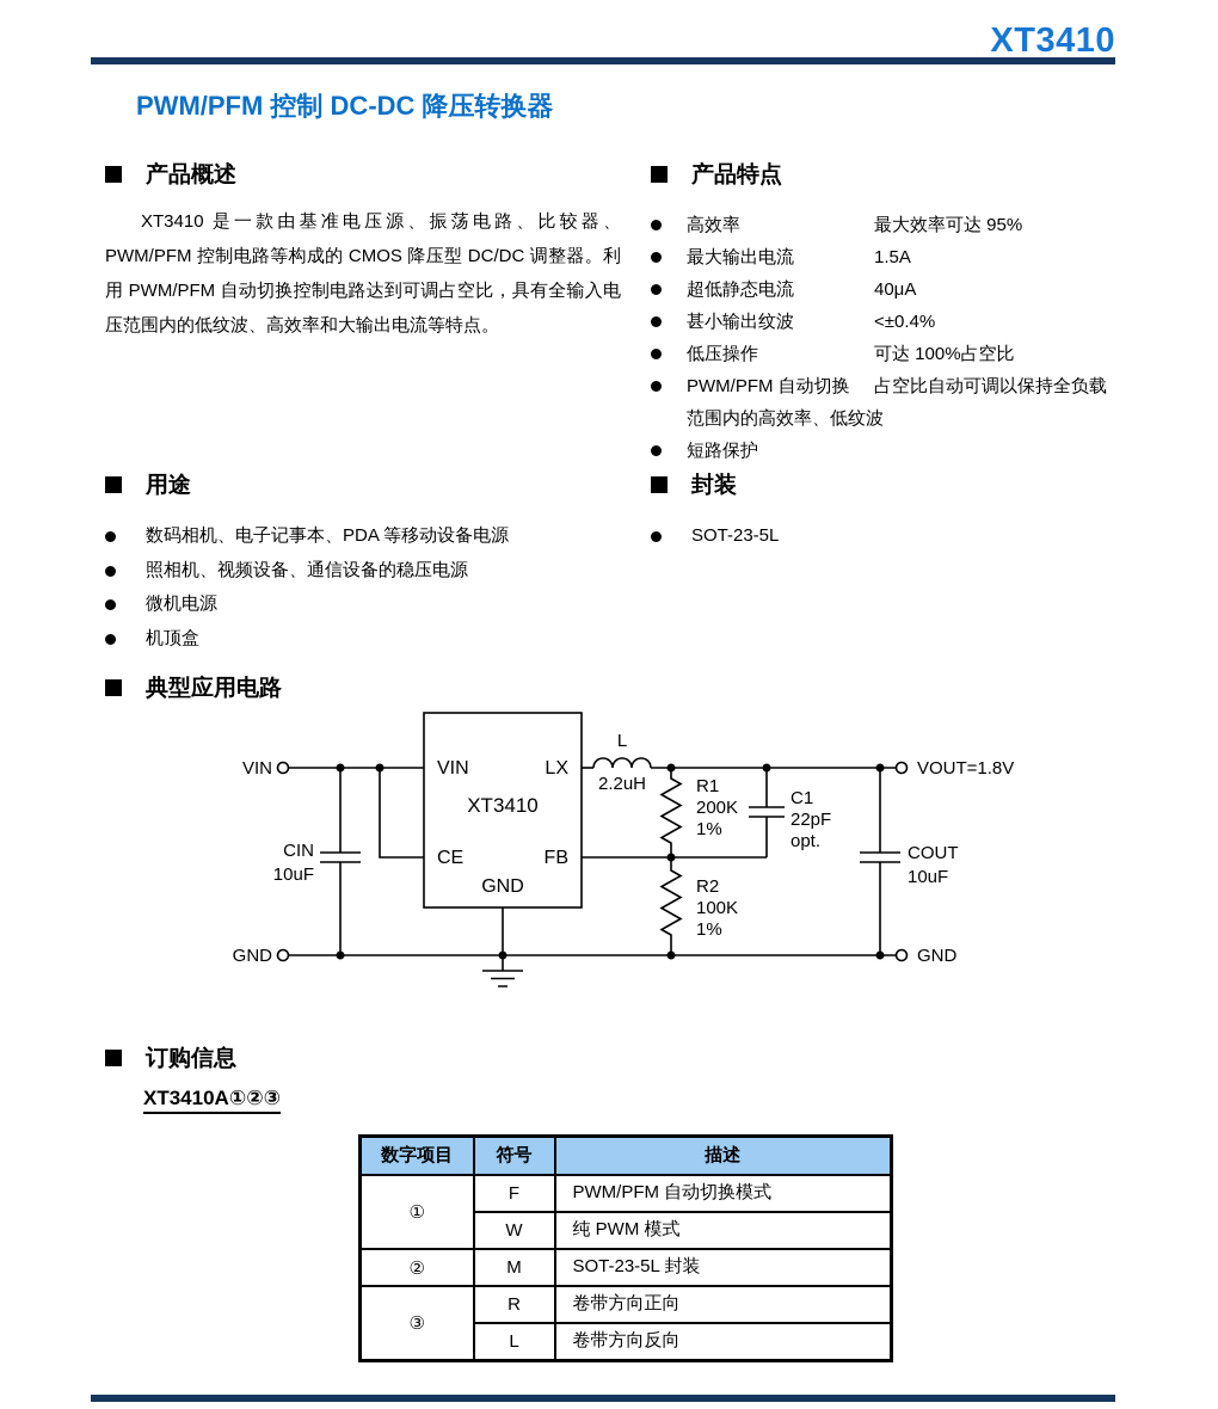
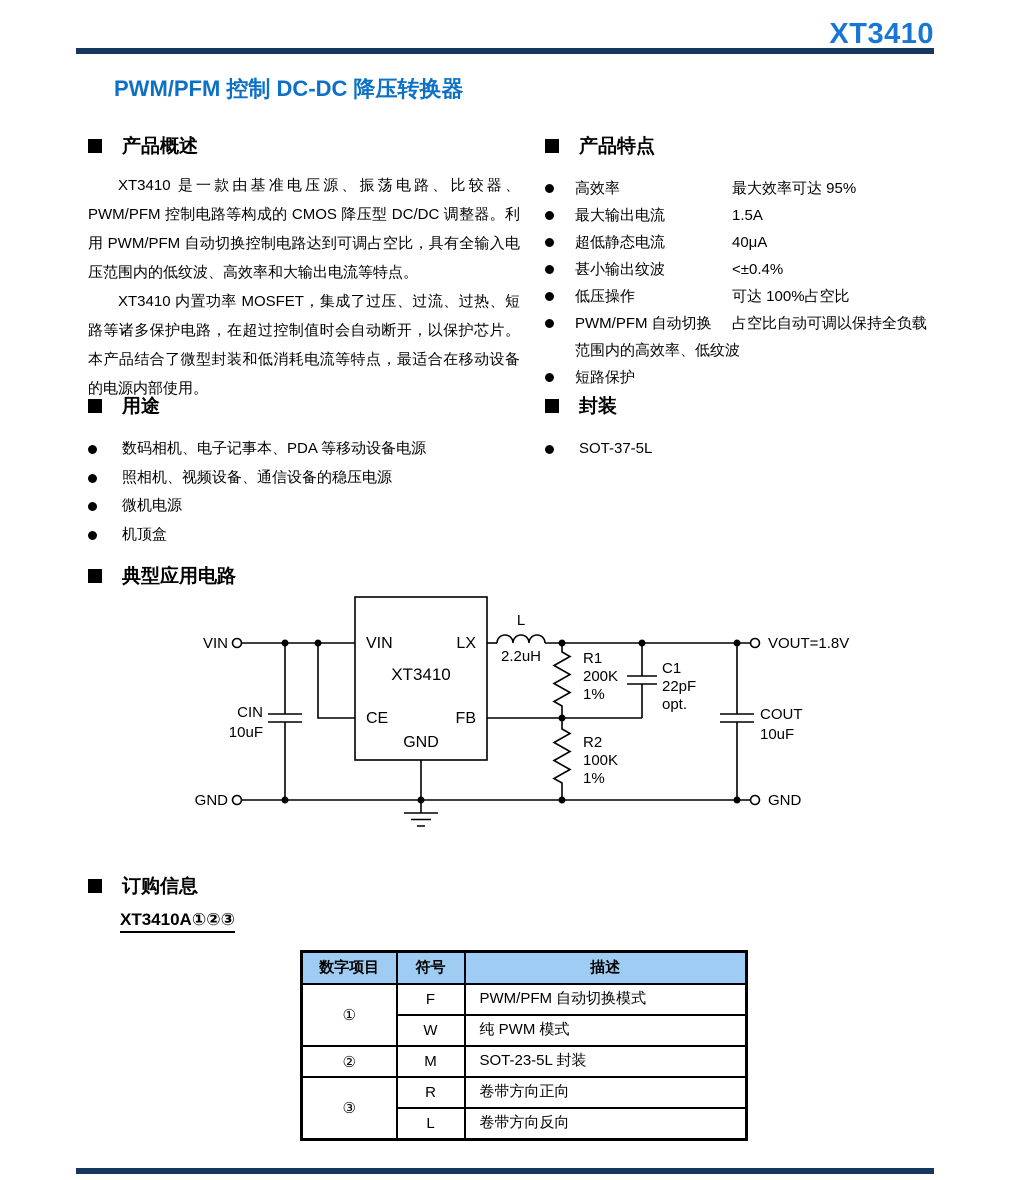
  XT3410
  PWM/PFM 控制 DC-DC 降压转换器
  产品概述
  XT3410 是一款由基准电压源、振荡电路、比较器、PWM/PFM 控制电路等构成的 CMOS 降压型 DC/DC 调整器。利用 PWM/PFM 自动切换控制电路达到可调占空比，具有全输入电压范围内的低纹波、高效率和大输出电流等特点。
+ XT3410 内置功率 MOSFET，集成了过压、过流、过热、短路等诸多保护电路，在超过控制值时会自动断开，以保护芯片。本产品结合了微型封装和低消耗电流等特点，最适合在移动设备的电源内部使用。
  产品特点
  高效率
  最大效率可达 95%
  最大输出电流
  1.5A
  超低静态电流
  40μA
  甚小输出纹波
  <±0.4%
  低压操作
  可达 100%占空比
  PWM/PFM 自动切换
  占空比自动可调以保持全负载
  范围内的高效率、低纹波
  短路保护
  用途
  数码相机、电子记事本、PDA 等移动设备电源
  照相机、视频设备、通信设备的稳压电源
  微机电源
  机顶盒
  封装
- SOT-23-5L
+ SOT-37-5L
  典型应用电路
  VIN
  LX
  XT3410
  CE
  FB
  GND
  VIN
  GND
  VOUT=1.8V
  GND
  CIN
  10uF
  L
  2.2uH
  R1
  200K
  1%
  C1
  22pF
  opt.
  R2
  100K
  1%
  COUT
  10uF
  订购信息
  XT3410A①②③
  数字项目	符号	描述
  ①	F	PWM/PFM 自动切换模式
  W	纯 PWM 模式
  ②	M	SOT-23-5L 封装
  ③	R	卷带方向正向
  L	卷带方向反向
